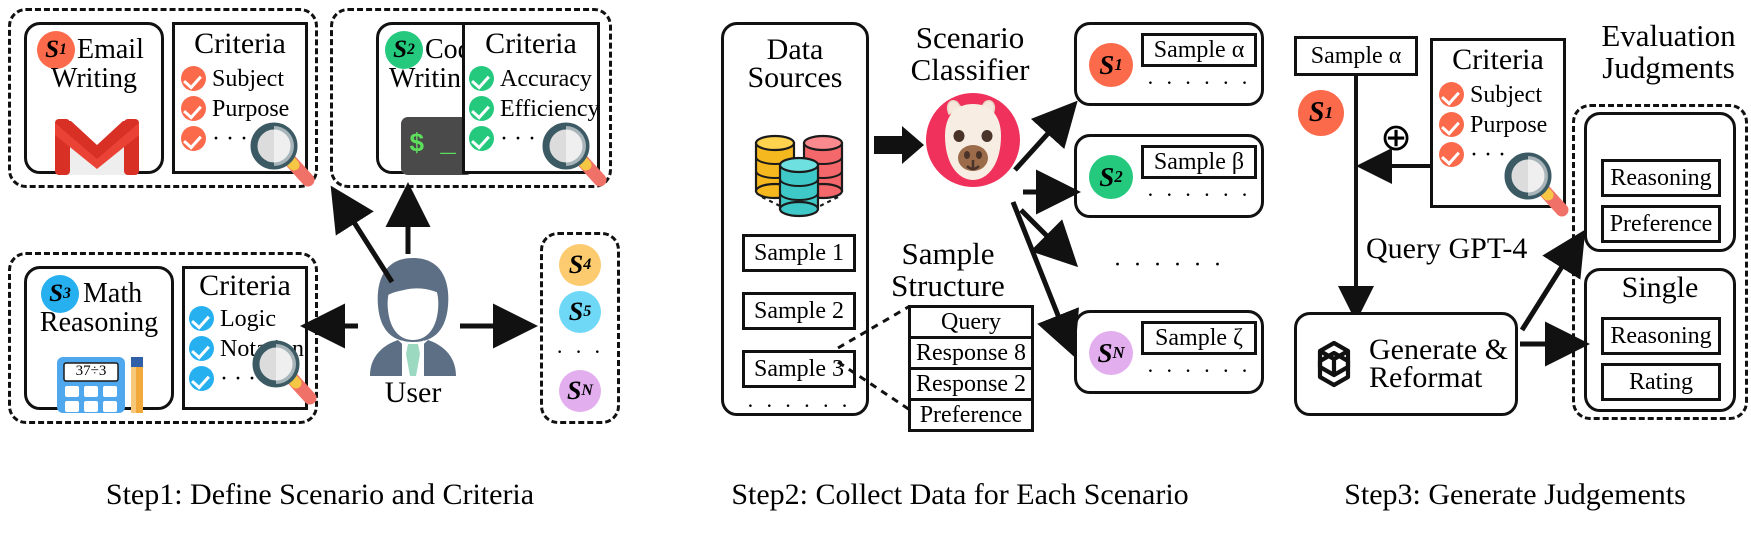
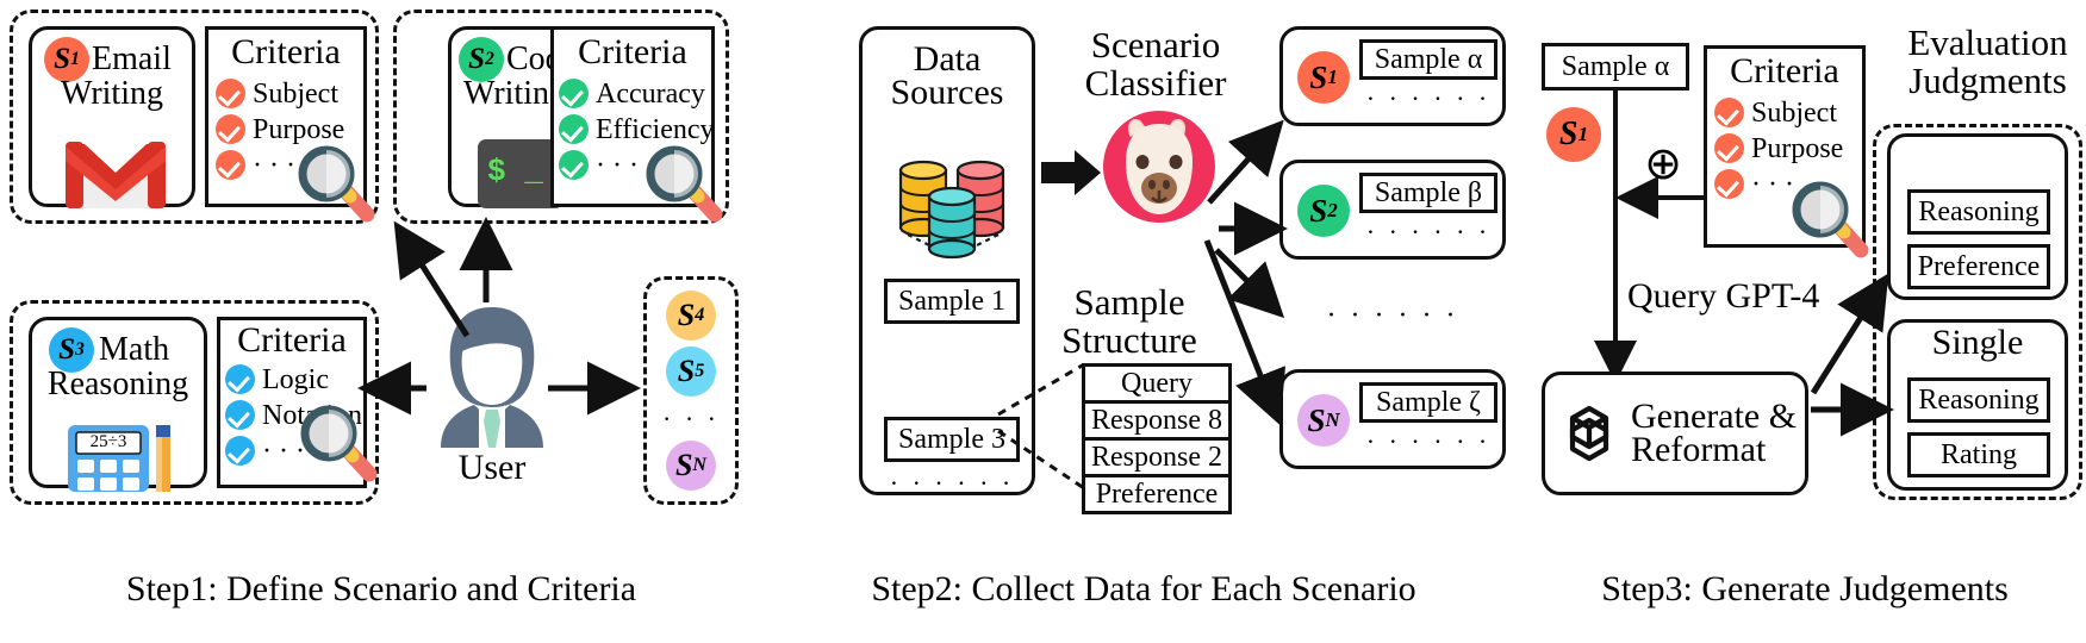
  S
  1
  Email
  Writing
  Criteria
  Subject
  Purpose
  · · ·
  S
  2
  Writin
  $ _
  Criteria
  Accuracy
  Efficiency
  · · ·
  S
  3
  Math
  Reasoning
- 37÷3
+ 25÷3
  Criteria
  Logic
  · · ·
  User
  S
  4
  S
  5
  · · ·
  S
  N
  Data
  Sources
  Sample 1
- Sample 2
  Sample 3
  · · · · · ·
  Scenario
  Classifier
  Sample
  Structure
  Query
  Response 8
  Response 2
  Preference
  S
  1
  Sample α
  · · · · · ·
  S
  2
  Sample β
  · · · · · ·
  · · · · · ·
  S
  N
  Sample ζ
  · · · · · ·
  Sample α
  S
  1
  ⊕
  Criteria
  Subject
  Purpose
  · · ·
  Query GPT-4
  Generate &
  Reformat
  Evaluation
  Judgments
  Reasoning
  Preference
  Single
  Reasoning
  Rating
  Step1: Define Scenario and Criteria
  Step2: Collect Data for Each Scenario
  Step3: Generate Judgements
